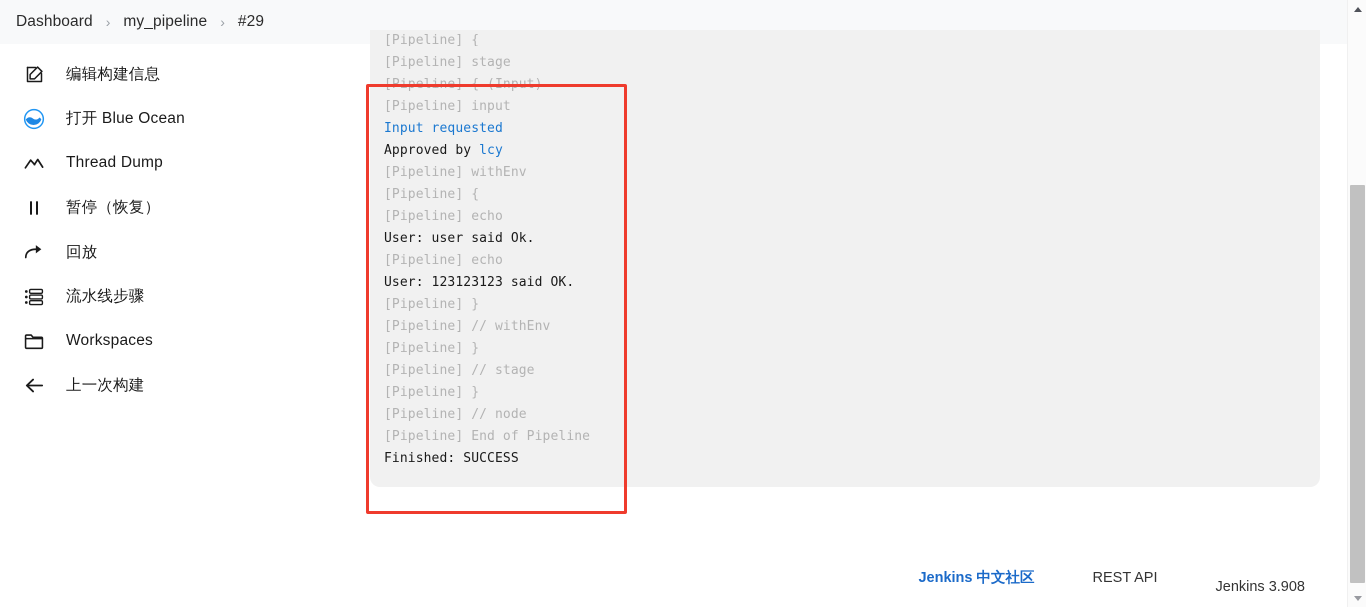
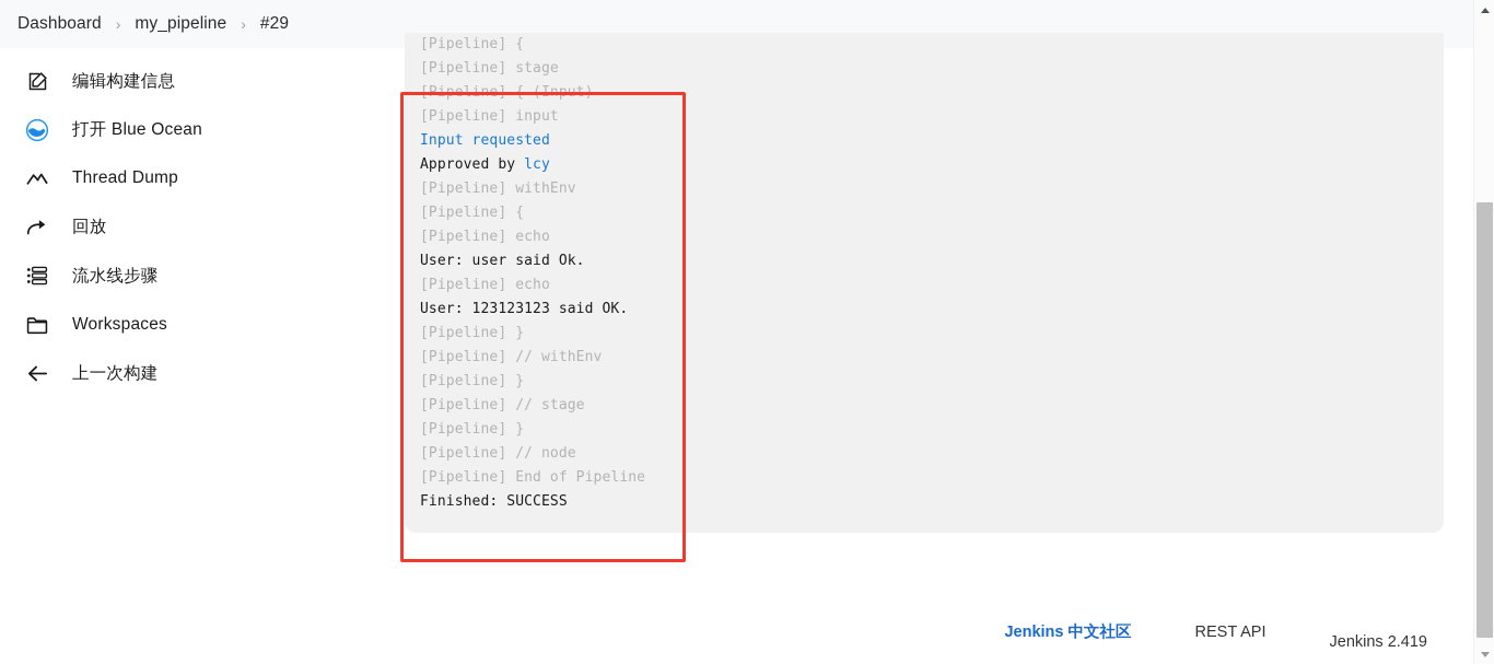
  Dashboard
  ›
  my_pipeline
  ›
  #29
  编辑构建信息
  打开 Blue Ocean
  Thread Dump
- 暂停（恢复）
  回放
  流水线步骤
  Workspaces
  上一次构建
  [Pipeline] {
  [Pipeline] stage
  [Pipeline] { (Input)
  [Pipeline] input
  Input requested
  Approved by lcy
  [Pipeline] withEnv
  [Pipeline] {
  [Pipeline] echo
  User: user said Ok.
  [Pipeline] echo
  User: 123123123 said OK.
  [Pipeline] }
  [Pipeline] // withEnv
  [Pipeline] }
  [Pipeline] // stage
  [Pipeline] }
  [Pipeline] // node
  [Pipeline] End of Pipeline
  Finished: SUCCESS
  Jenkins 中文社区
  REST API
- Jenkins 3.908
+ Jenkins 2.419
